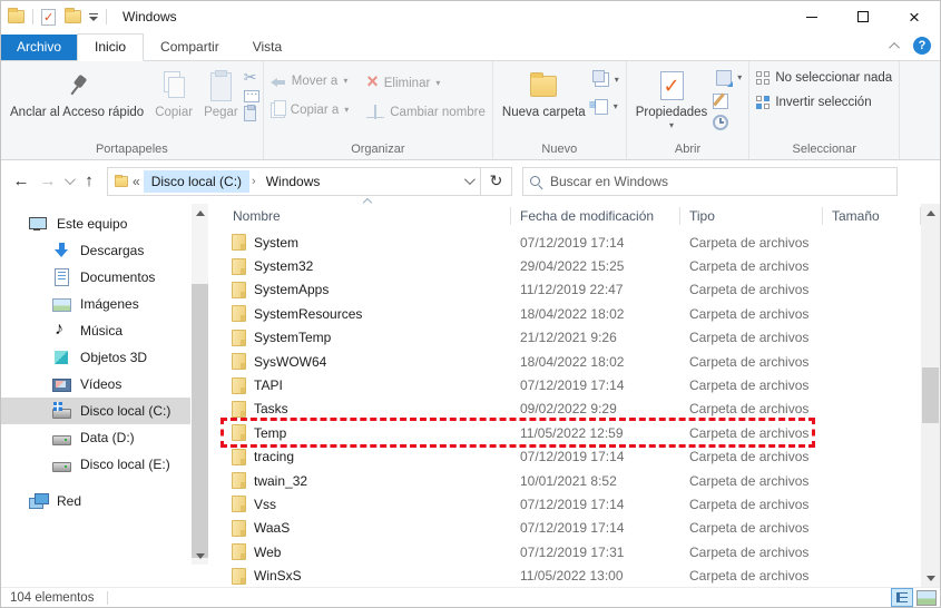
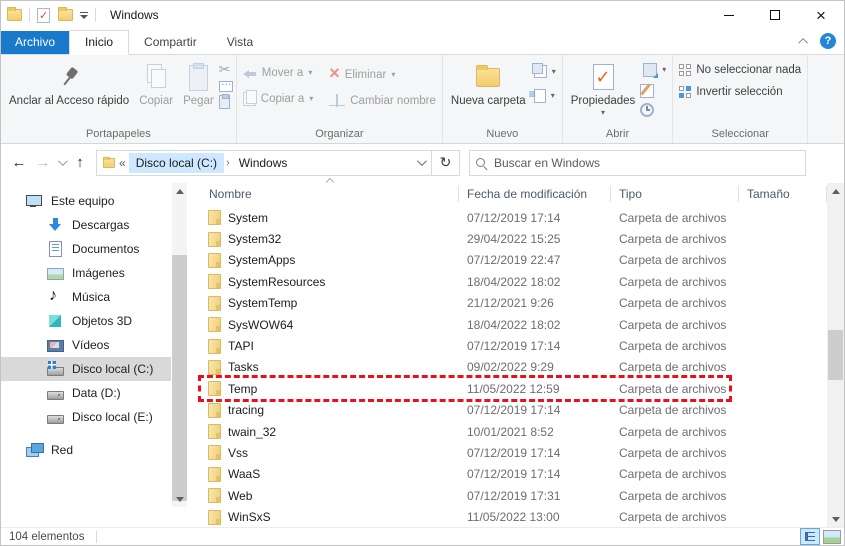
  Windows
  Archivo
  Inicio
  Compartir
  Vista
  Anclar al Acceso rápido
  Copiar
  Pegar
  Portapapeles
  Mover a
  ▾
  Copiar a
  ▾
  Eliminar
  ▾
  Cambiar nombre
  Organizar
  Nueva carpeta
  ▾
  ▾
  Nuevo
  Propiedades
  ▾
  ▾
  Abrir
  No seleccionar nada
  Invertir selección
  Seleccionar
  ←
  →
  ↑
  «
  Disco local (C:)
  ›
  Windows
  Buscar en Windows
  Este equipo
  Descargas
  Documentos
  Imágenes
  Música
  Objetos 3D
  Vídeos
  Disco local (C:)
  Data (D:)
  Disco local (E:)
  Red
  Nombre
  Fecha de modificación
  Tipo
  Tamaño
  System
  07/12/2019 17:14
  Carpeta de archivos
  System32
  29/04/2022 15:25
  Carpeta de archivos
  SystemApps
- 11/12/2019 22:47
+ 07/12/2019 22:47
  Carpeta de archivos
  SystemResources
  18/04/2022 18:02
  Carpeta de archivos
  SystemTemp
  21/12/2021 9:26
  Carpeta de archivos
  SysWOW64
  18/04/2022 18:02
  Carpeta de archivos
  TAPI
  07/12/2019 17:14
  Carpeta de archivos
  Tasks
  09/02/2022 9:29
  Carpeta de archivos
  Temp
  11/05/2022 12:59
  Carpeta de archivos
  tracing
  07/12/2019 17:14
  Carpeta de archivos
  twain_32
  10/01/2021 8:52
  Carpeta de archivos
  Vss
  07/12/2019 17:14
  Carpeta de archivos
  WaaS
  07/12/2019 17:14
  Carpeta de archivos
  Web
  07/12/2019 17:31
  Carpeta de archivos
  WinSxS
  11/05/2022 13:00
  Carpeta de archivos
  104 elementos
